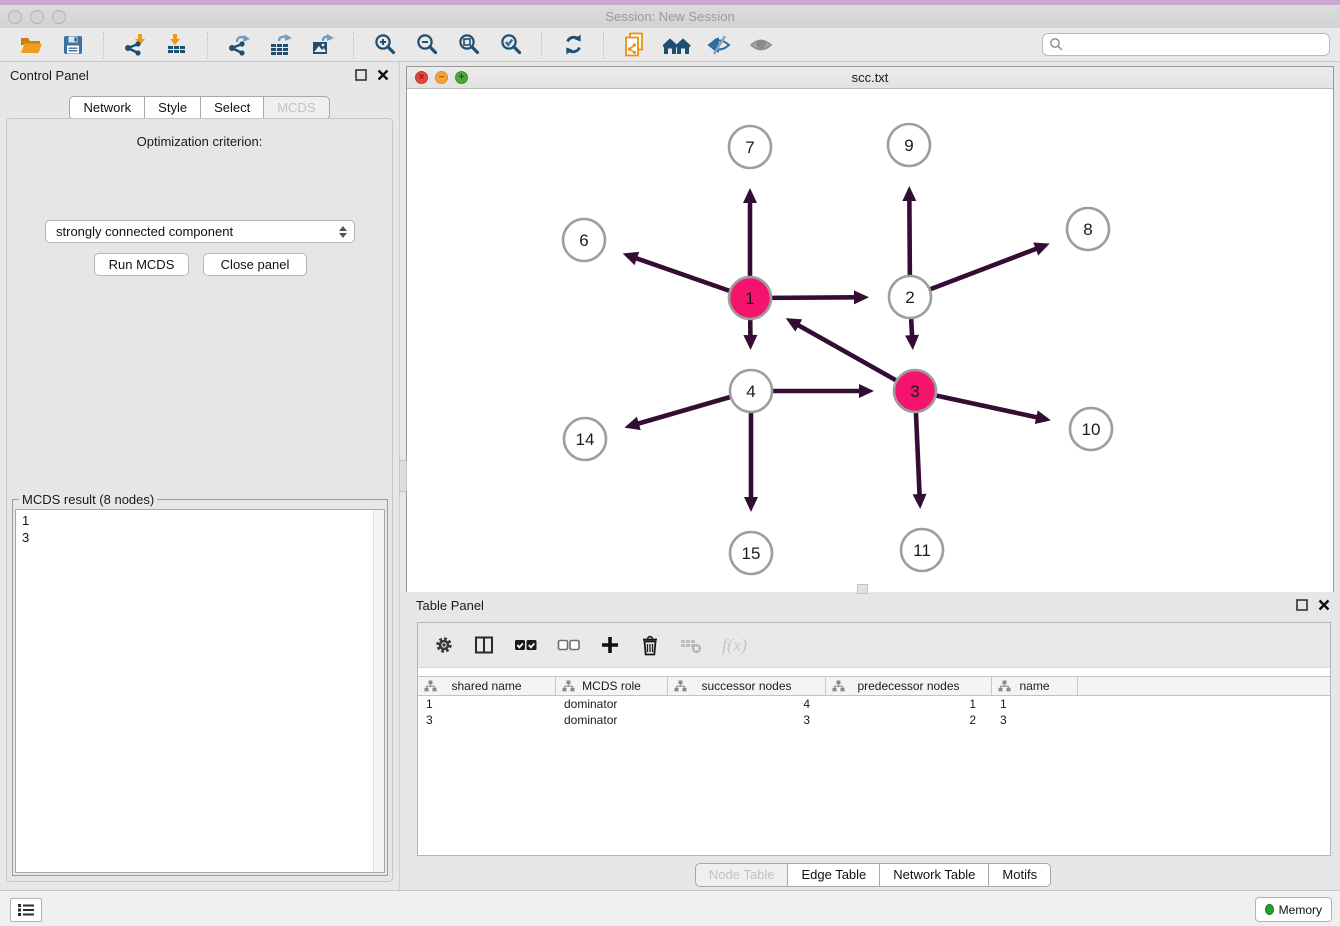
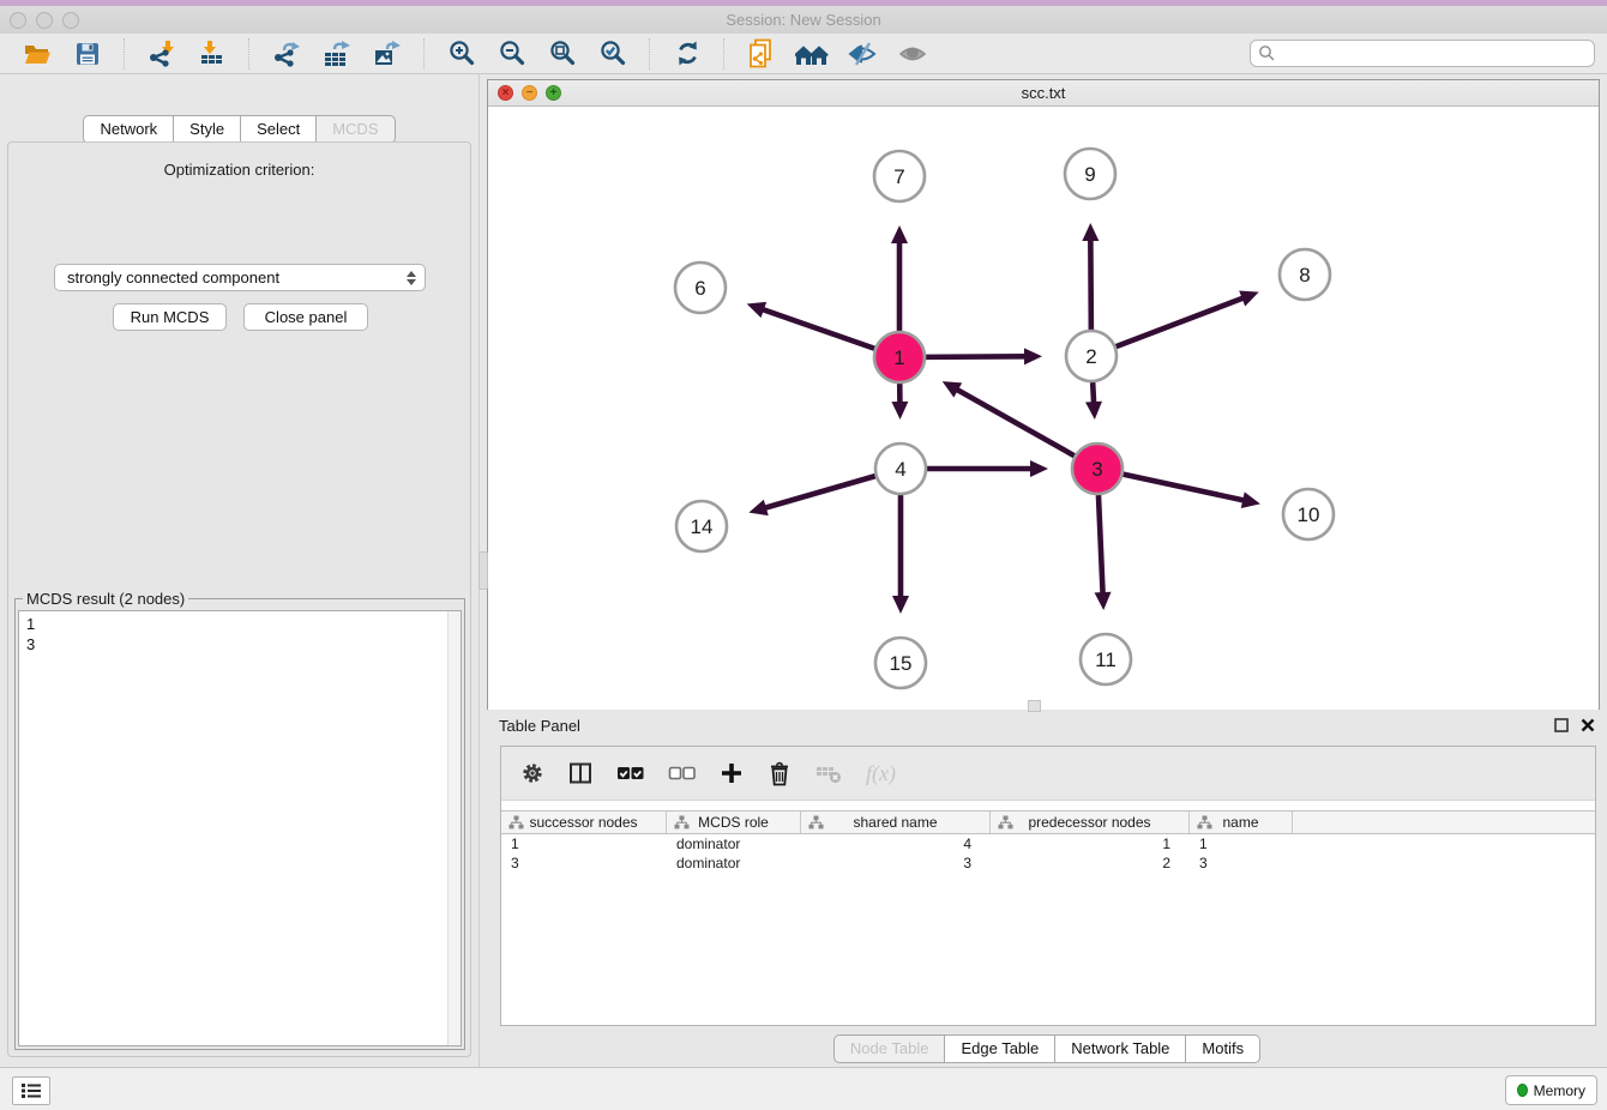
  Session: New Session
- Control Panel
  Network
  Style
  Select
  MCDS
  Optimization criterion:
  strongly connected component
  Run MCDS
  Close panel
- MCDS result (8 nodes)
+ MCDS result (2 nodes)
  1
  3
  ×
  −
  +
  scc.txt
  7
  9
  6
  8
  1
  2
  4
  3
  14
  10
  15
  11
  Table Panel
  f(x)
- shared name
+ successor nodes
  MCDS role
- successor nodes
+ shared name
  predecessor nodes
  name
  1
  dominator
  4
  1
  1
  3
  dominator
  3
  2
  3
  Node Table
  Edge Table
  Network Table
  Motifs
  Memory
